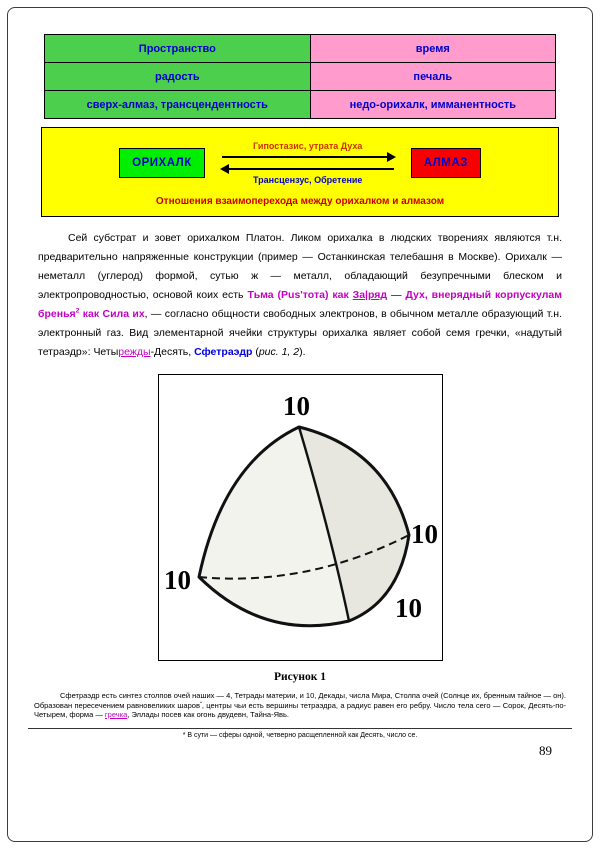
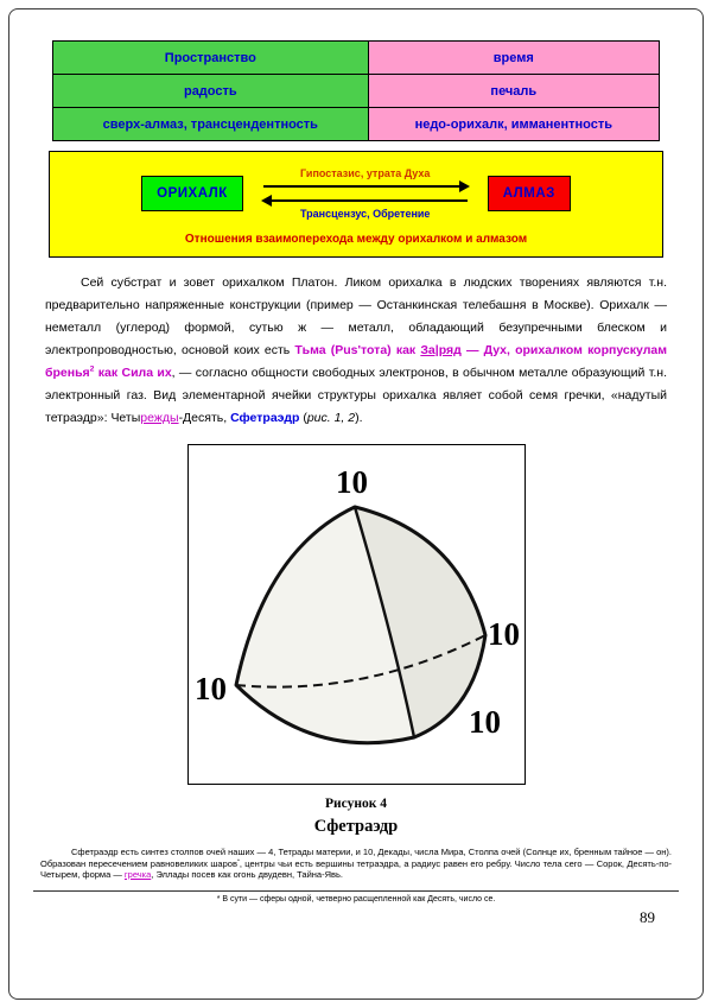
  Пространство	время
  радость	печаль
  сверх-алмаз, трансцендентность	недо-орихалк, имманентность
  ОРИХАЛК
  Гипостазис, утрата Духа
  Трансцензус, Обретение
  АЛМАЗ
  Отношения взаимоперехода между орихалком и алмазом
- Сей субстрат и зовет орихалком Платон. Ликом орихалка в людских творениях являются т.н. предварительно напряженные конструкции (пример — Останкинская телебашня в Москве). Орихалк — неметалл (углерод) формой, сутью ж — металл, обладающий безупречными блеском и электропроводностью, основой коих есть Тьма (Pus'тота) как За|ряд — Дух, внерядный корпускулам бренья как Сила их, — согласно общности свободных электронов, в обычном металле образующий т.н. электронный газ. Вид элементарной ячейки структуры орихалка являет собой семя гречки, «надутый тетраэдр»: Четырежды-Десять, Сфетраэдр (рис. 1, 2).
+ Сей субстрат и зовет орихалком Платон. Ликом орихалка в людских творениях являются т.н. предварительно напряженные конструкции (пример — Останкинская телебашня в Москве). Орихалк — неметалл (углерод) формой, сутью ж — металл, обладающий безупречными блеском и электропроводностью, основой коих есть Тьма (Pus'тота) как За|ряд — Дух, орихалком корпускулам бренья как Сила их, — согласно общности свободных электронов, в обычном металле образующий т.н. электронный газ. Вид элементарной ячейки структуры орихалка являет собой семя гречки, «надутый тетраэдр»: Четырежды-Десять, Сфетраэдр (рис. 1, 2).
  10
  10
  10
  10
- Рисунок 1
+ Рисунок 4
+ Сфетраэдр
  Сфетраэдр есть синтез столпов очей наших — 4, Тетрады материи, и 10, Декады, числа Мира, Столпа очей (Солнце их, бренным тайное — он). Образован пересечением равновеликих шаров , центры чьи есть вершины тетраэдра, а радиус равен его ребру. Число тела сего — Сорок, Десять-по-Четырем, форма — гречка, Эллады посев как огонь двудевн, Тайна-Явь.
  89
